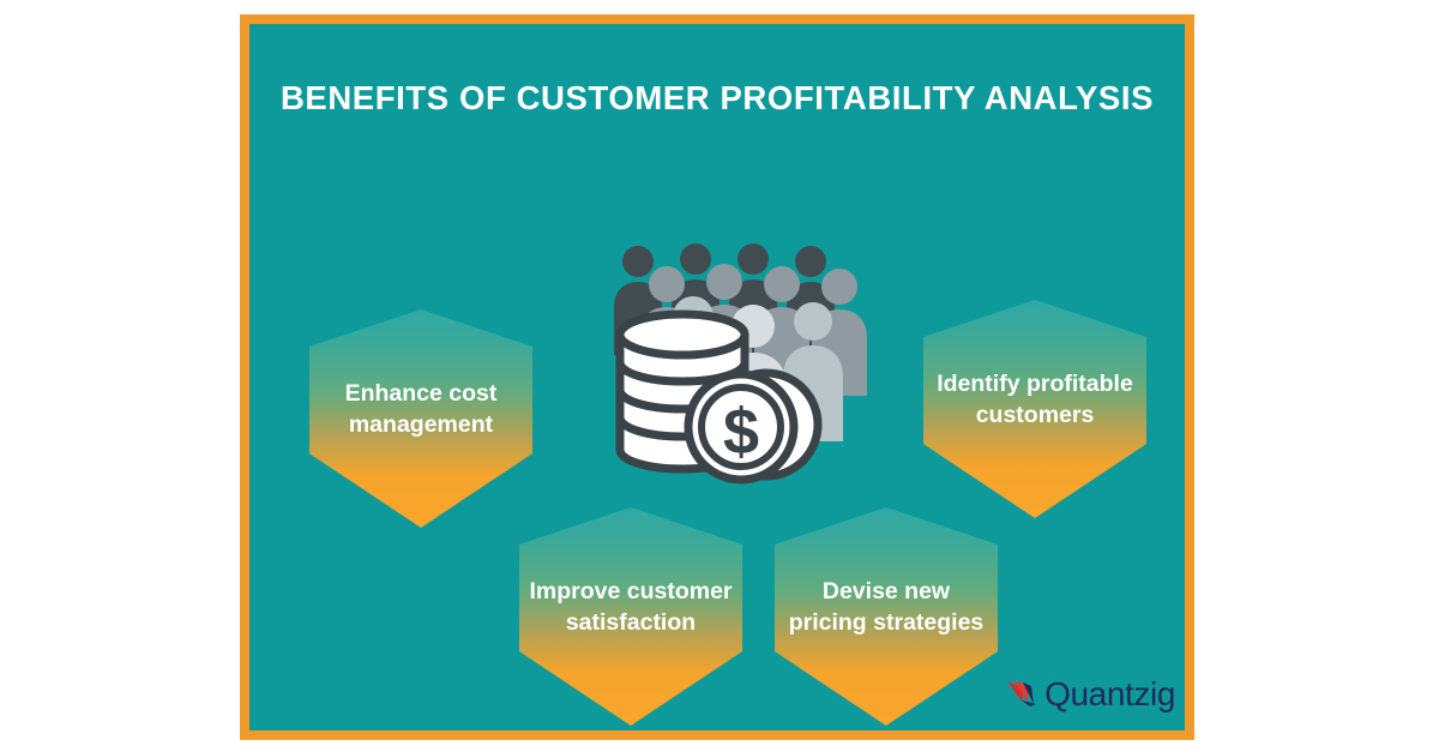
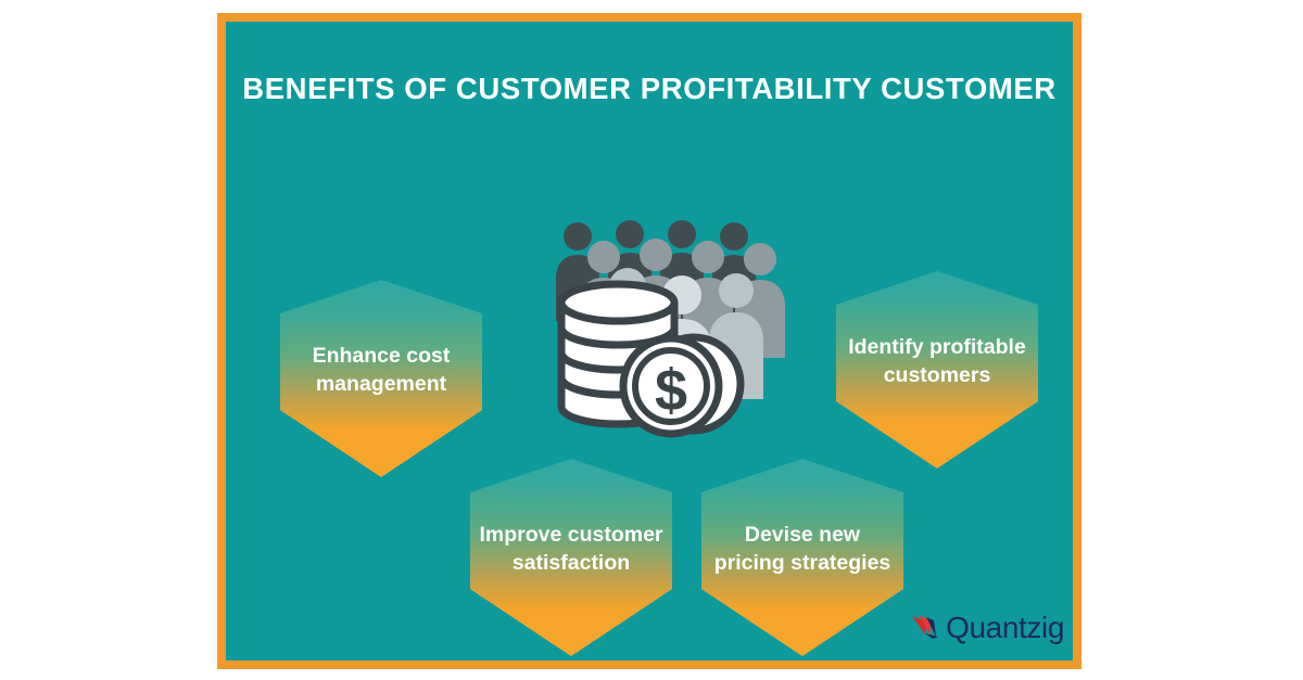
- BENEFITS OF CUSTOMER PROFITABILITY ANALYSIS
+ BENEFITS OF CUSTOMER PROFITABILITY CUSTOMER
  $
  Enhance cost management
  Identify profitable customers
  Improve customer satisfaction
  Devise new pricing strategies
  Quantzig
